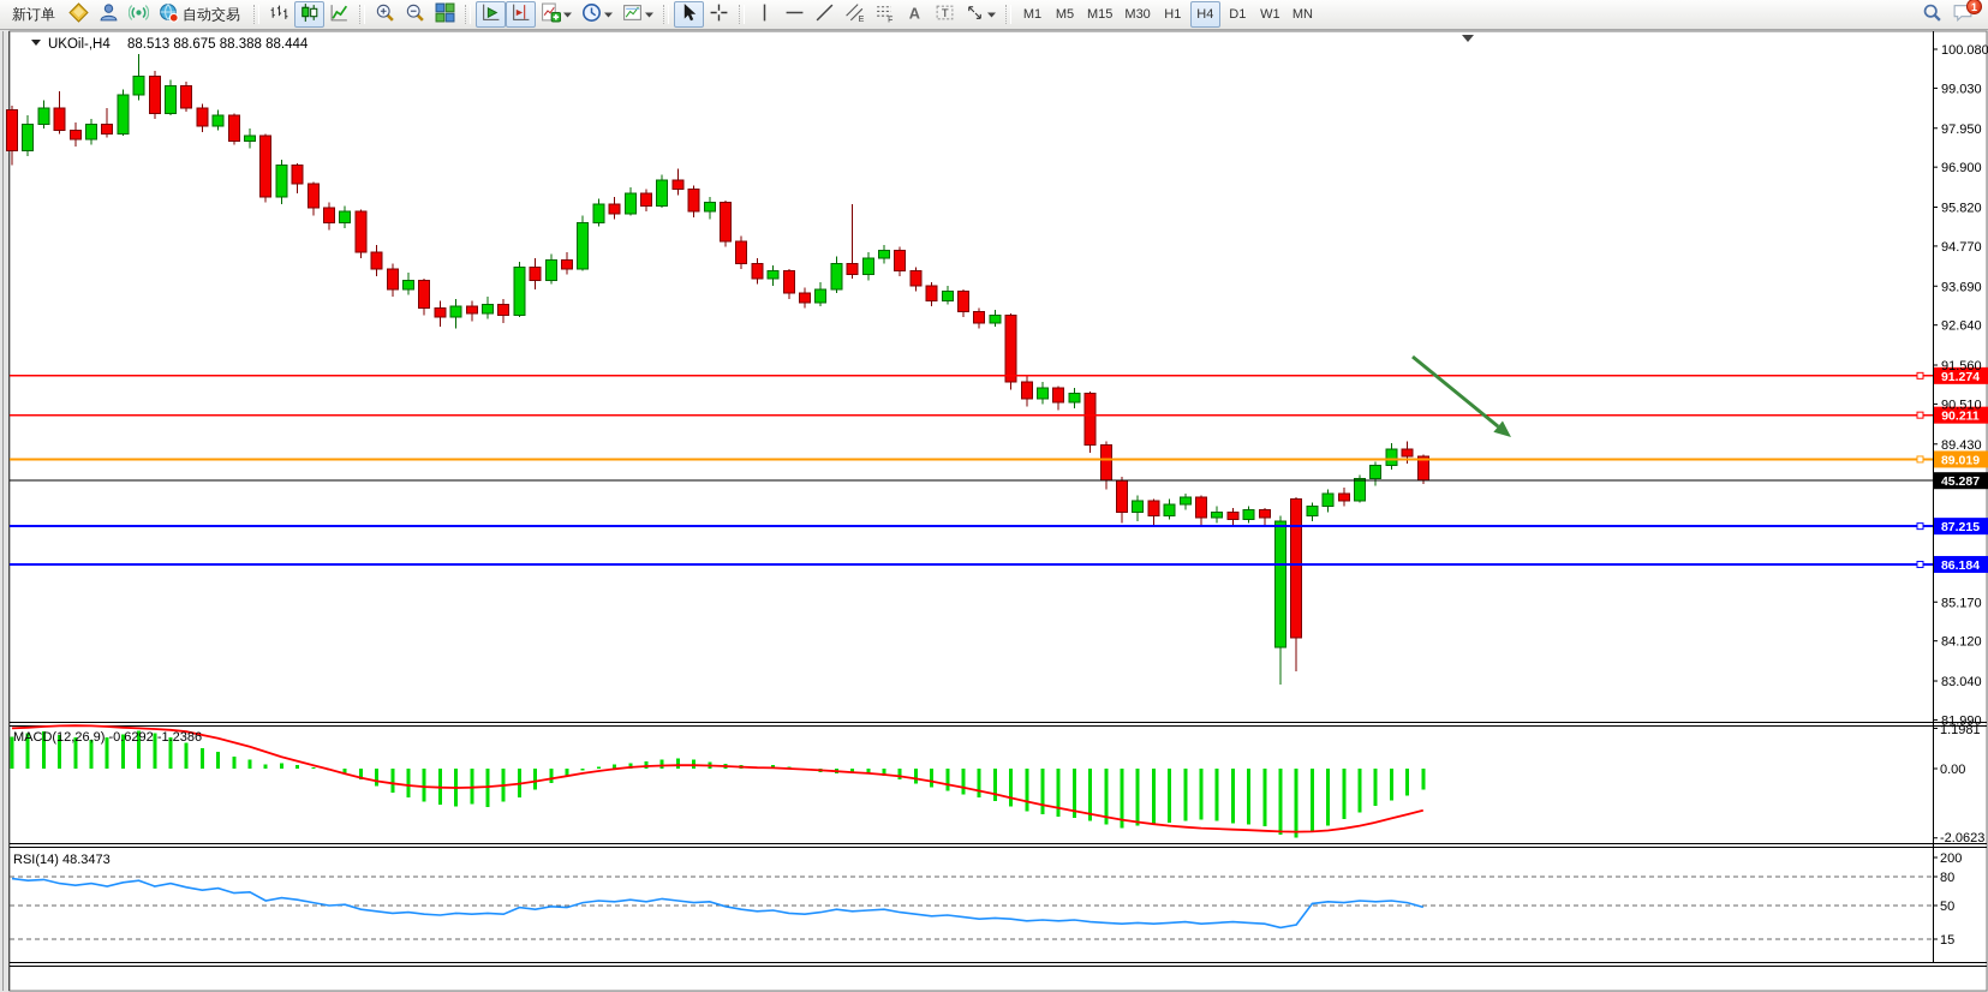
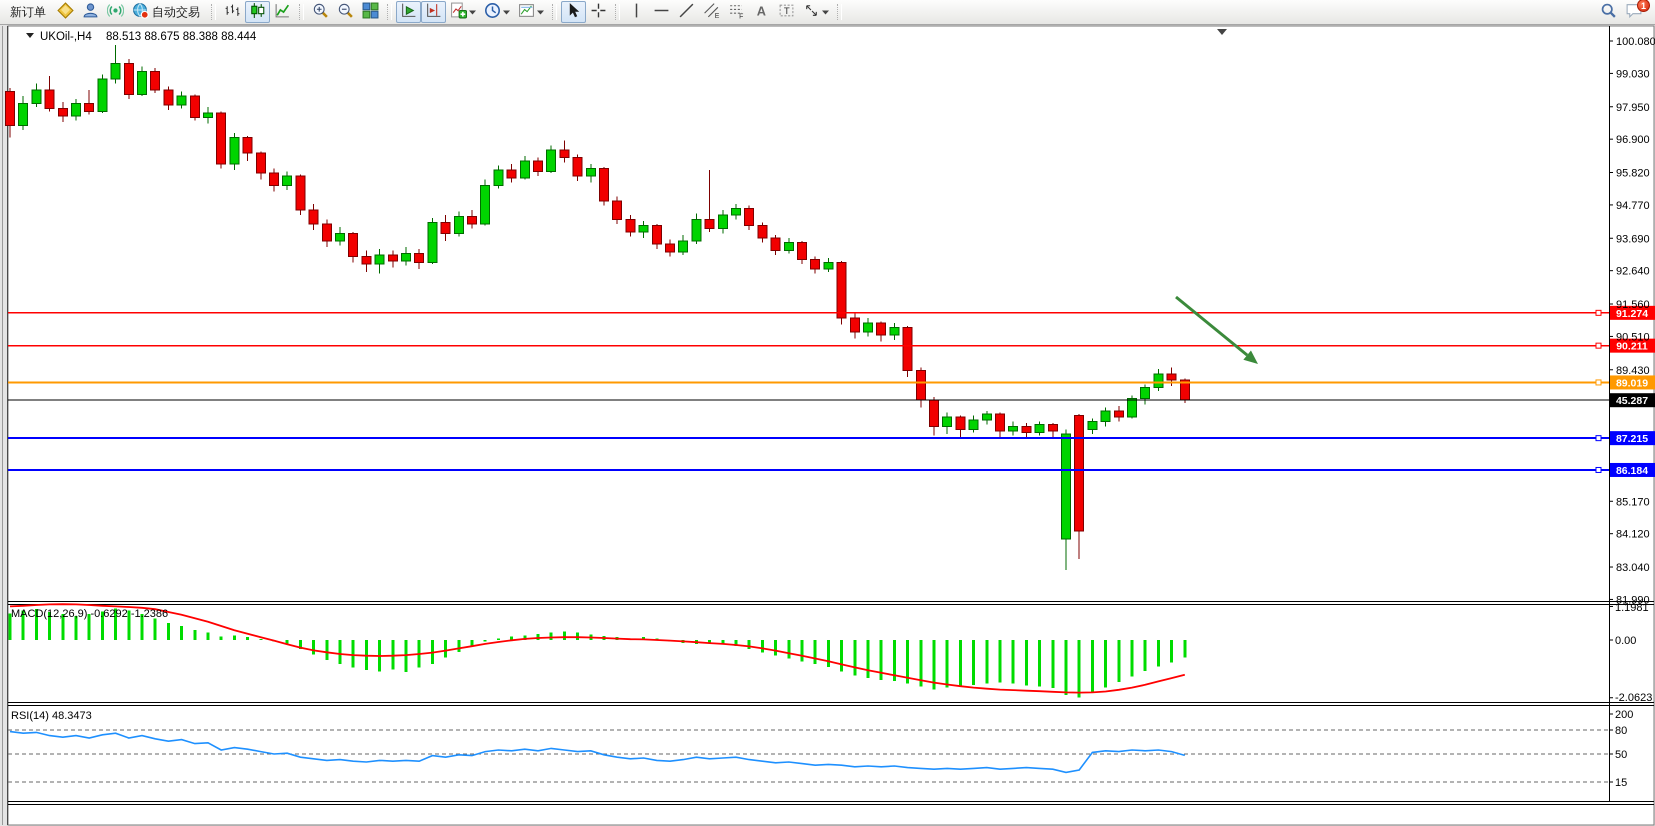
  新订单
  自动交易
  A
  T
- M1
- M5
- M15
- M30
- H1
- H4
- D1
- W1
- MN
  1
  UKOil-,H4
  88.513 88.675 88.388 88.444
  91.274
  90.211
  89.019
  87.215
  86.184
  45.287
  100.080
  99.030
  97.950
  96.900
  95.820
  94.770
  93.690
  92.640
  91.560
  90.510
  89.430
  85.170
  84.120
  83.040
  81.990
  MACD(12,26,9) -0.6292 -1.2386
  RSI(14) 48.3473
  1.1981
  0.00
  -2.0623
  200
  80
  50
  15
